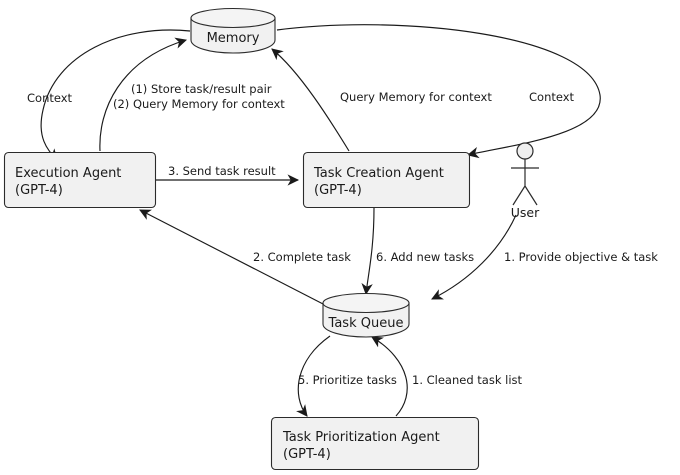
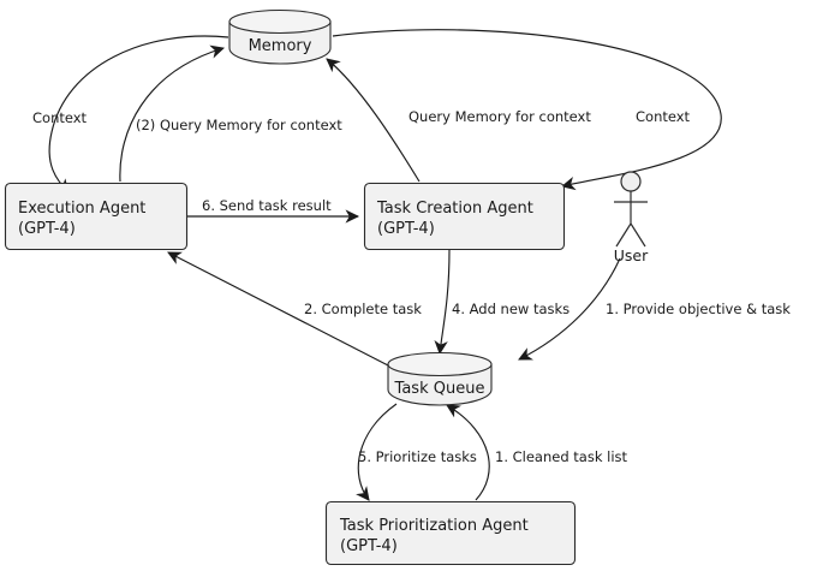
  Memory
  Task Queue
  Execution Agent
  (GPT-4)
  Task Creation Agent
  (GPT-4)
  Task Prioritization Agent
  (GPT-4)
  User
  Context
- (1) Store task/result pair
  (2) Query Memory for context
  Query Memory for context
  Context
- 3. Send task result
+ 6. Send task result
  2. Complete task
- 6. Add new tasks
+ 4. Add new tasks
  1. Provide objective & task
  5. Prioritize tasks
  1. Cleaned task list
